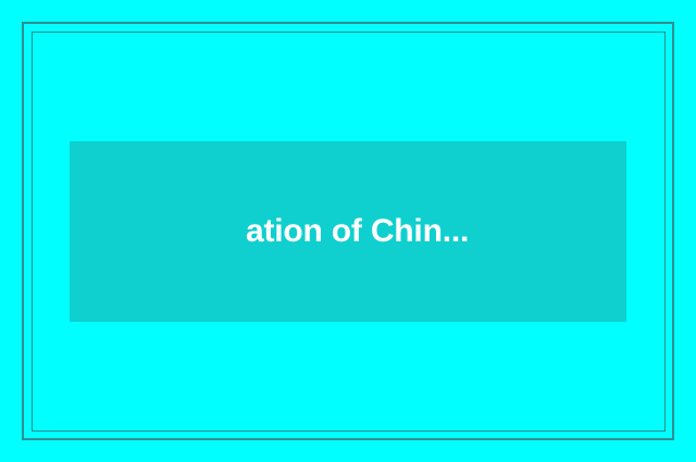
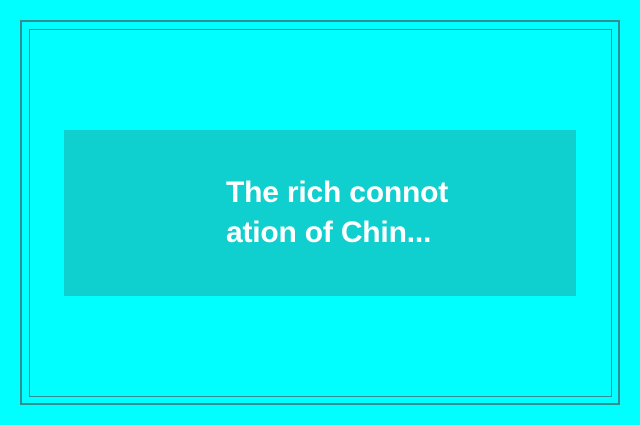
+ The rich connot
  ation of Chin...
